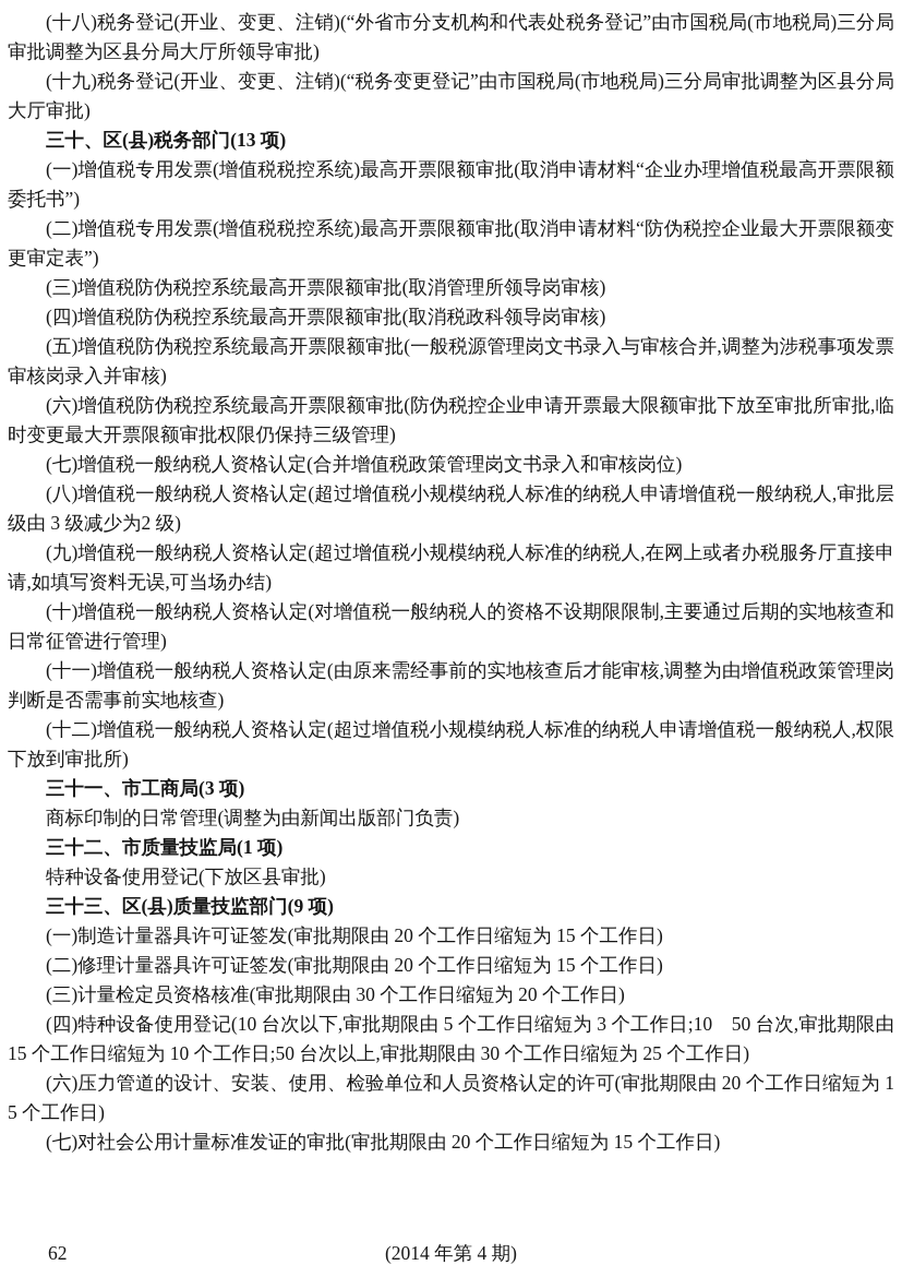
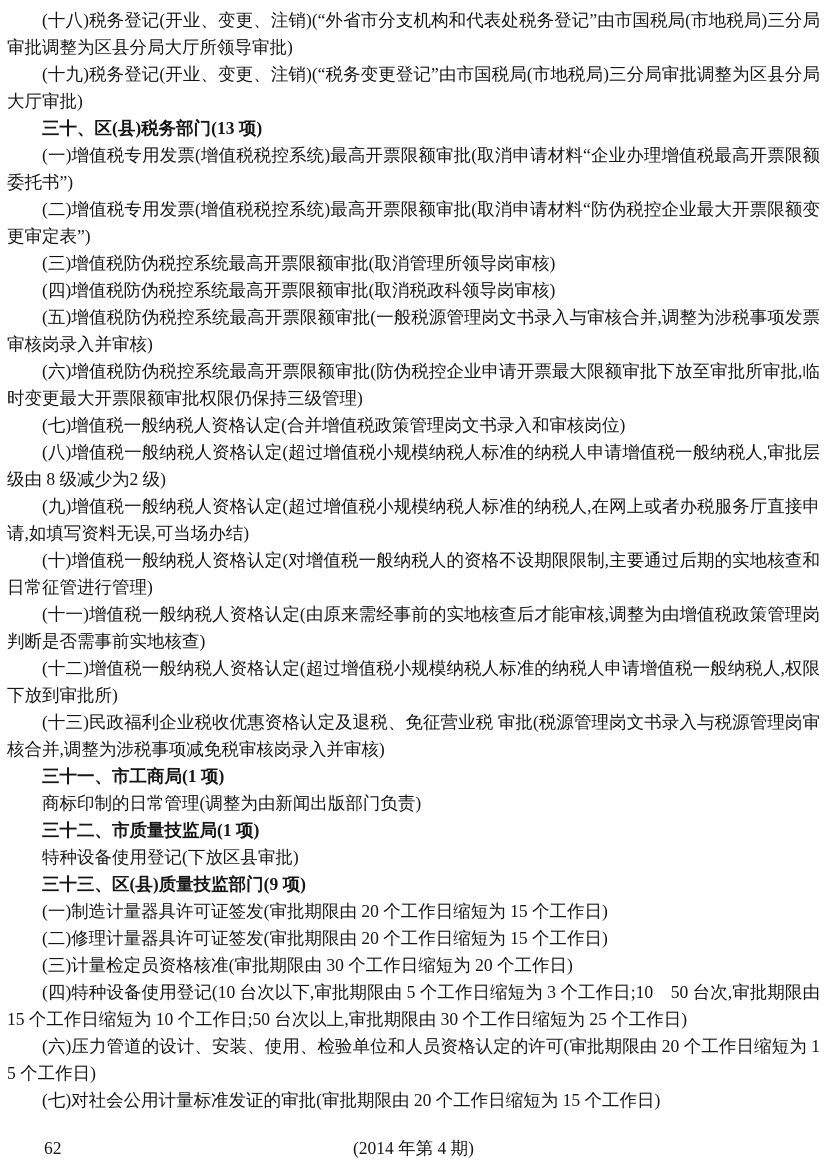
  (十八)税务登记(开业、变更、注销)(“外省市分支机构和代表处税务登记”由市国税局(市地税局)三分局审批调整为区县分局大厅所领导审批)
  (十九)税务登记(开业、变更、注销)(“税务变更登记”由市国税局(市地税局)三分局审批调整为区县分局大厅审批)
  三十、区(县)税务部门(13 项)
  (一)增值税专用发票(增值税税控系统)最高开票限额审批(取消申请材料“企业办理增值税最高开票限额委托书”)
  (二)增值税专用发票(增值税税控系统)最高开票限额审批(取消申请材料“防伪税控企业最大开票限额变更审定表”)
  (三)增值税防伪税控系统最高开票限额审批(取消管理所领导岗审核)
  (四)增值税防伪税控系统最高开票限额审批(取消税政科领导岗审核)
  (五)增值税防伪税控系统最高开票限额审批(一般税源管理岗文书录入与审核合并,调整为涉税事项发票审核岗录入并审核)
  (六)增值税防伪税控系统最高开票限额审批(防伪税控企业申请开票最大限额审批下放至审批所审批,临时变更最大开票限额审批权限仍保持三级管理)
  (七)增值税一般纳税人资格认定(合并增值税政策管理岗文书录入和审核岗位)
- (八)增值税一般纳税人资格认定(超过增值税小规模纳税人标准的纳税人申请增值税一般纳税人,审批层级由 3 级减少为2 级)
+ (八)增值税一般纳税人资格认定(超过增值税小规模纳税人标准的纳税人申请增值税一般纳税人,审批层级由 8 级减少为2 级)
  (九)增值税一般纳税人资格认定(超过增值税小规模纳税人标准的纳税人,在网上或者办税服务厅直接申请,如填写资料无误,可当场办结)
  (十)增值税一般纳税人资格认定(对增值税一般纳税人的资格不设期限限制,主要通过后期的实地核查和日常征管进行管理)
  (十一)增值税一般纳税人资格认定(由原来需经事前的实地核查后才能审核,调整为由增值税政策管理岗判断是否需事前实地核查)
  (十二)增值税一般纳税人资格认定(超过增值税小规模纳税人标准的纳税人申请增值税一般纳税人,权限下放到审批所)
+ (十三)民政福利企业税收优惠资格认定及退税、免征营业税 审批(税源管理岗文书录入与税源管理岗审核合并,调整为涉税事项减免税审核岗录入并审核)
- 三十一、市工商局(3 项)
+ 三十一、市工商局(1 项)
  商标印制的日常管理(调整为由新闻出版部门负责)
  三十二、市质量技监局(1 项)
  特种设备使用登记(下放区县审批)
  三十三、区(县)质量技监部门(9 项)
  (一)制造计量器具许可证签发(审批期限由 20 个工作日缩短为 15 个工作日)
  (二)修理计量器具许可证签发(审批期限由 20 个工作日缩短为 15 个工作日)
  (三)计量检定员资格核准(审批期限由 30 个工作日缩短为 20 个工作日)
  (四)特种设备使用登记(10 台次以下,审批期限由 5 个工作日缩短为 3 个工作日;10 50 台次,审批期限由 15 个工作日缩短为 10 个工作日;50 台次以上,审批期限由 30 个工作日缩短为 25 个工作日)
  (六)压力管道的设计、安装、使用、检验单位和人员资格认定的许可(审批期限由 20 个工作日缩短为 15 个工作日)
  (七)对社会公用计量标准发证的审批(审批期限由 20 个工作日缩短为 15 个工作日)
  62
  (2014 年第 4 期)
